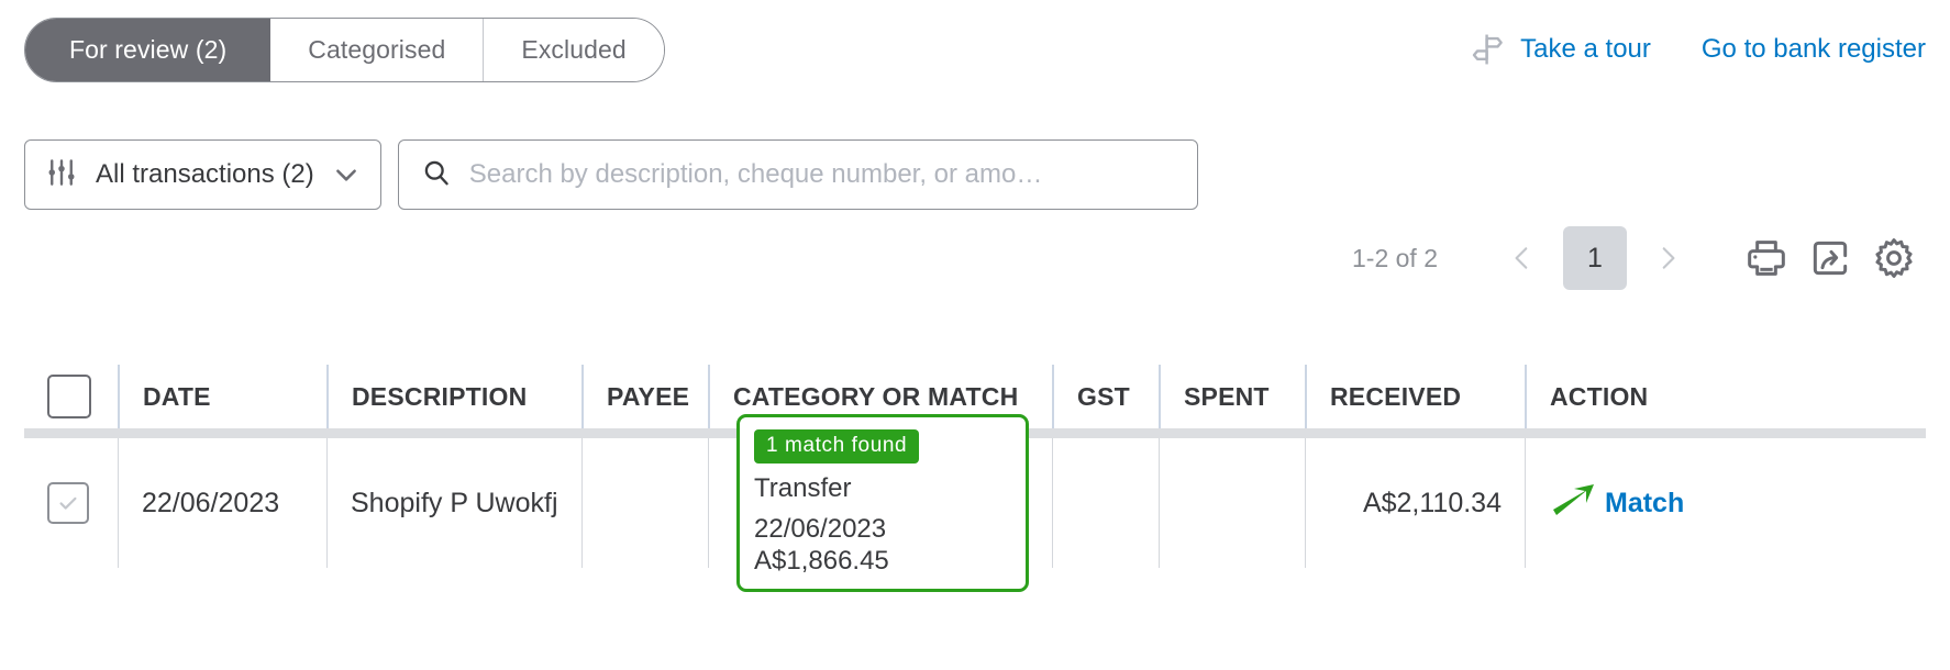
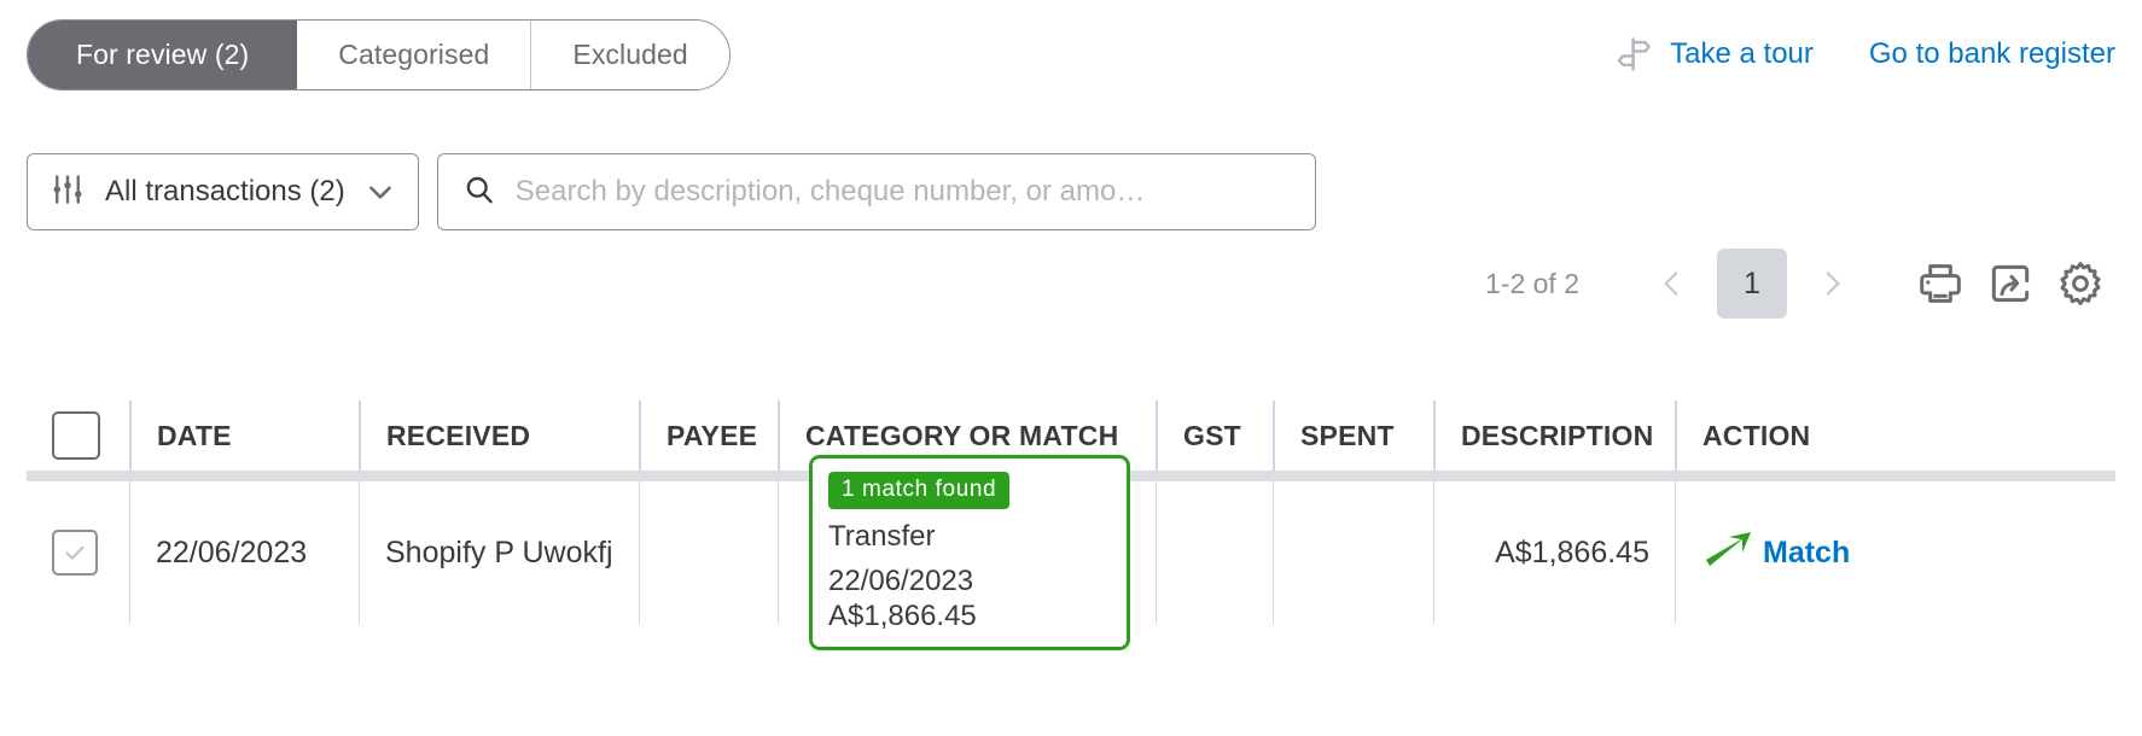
  For review (2)
  Categorised
  Excluded
  Take a tour
  Go to bank register
  All transactions (2)
  Search by description, cheque number, or amo…
  1-2 of 2
  1
  DATE
- DESCRIPTION
+ RECEIVED
  PAYEE
  CATEGORY OR MATCH
  GST
  SPENT
- RECEIVED
+ DESCRIPTION
  ACTION
  22/06/2023
  Shopify P Uwokfj
  1 match found
  Transfer
  22/06/2023 A$1,866.45
- A$2,110.34
+ A$1,866.45
  Match
